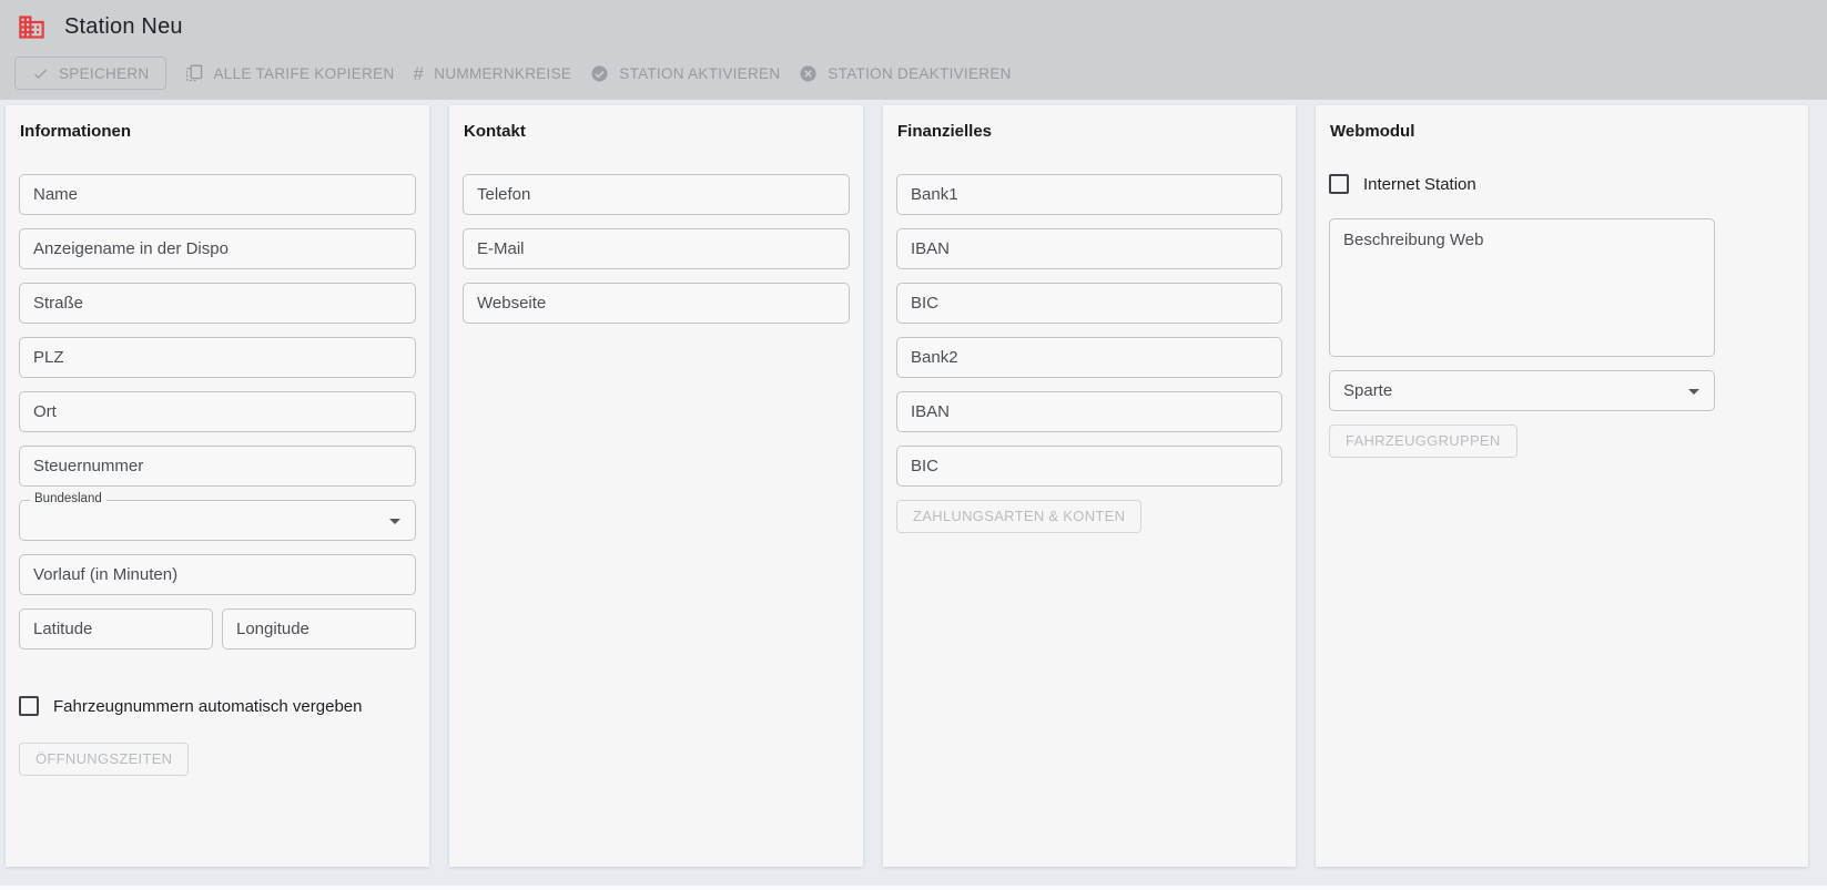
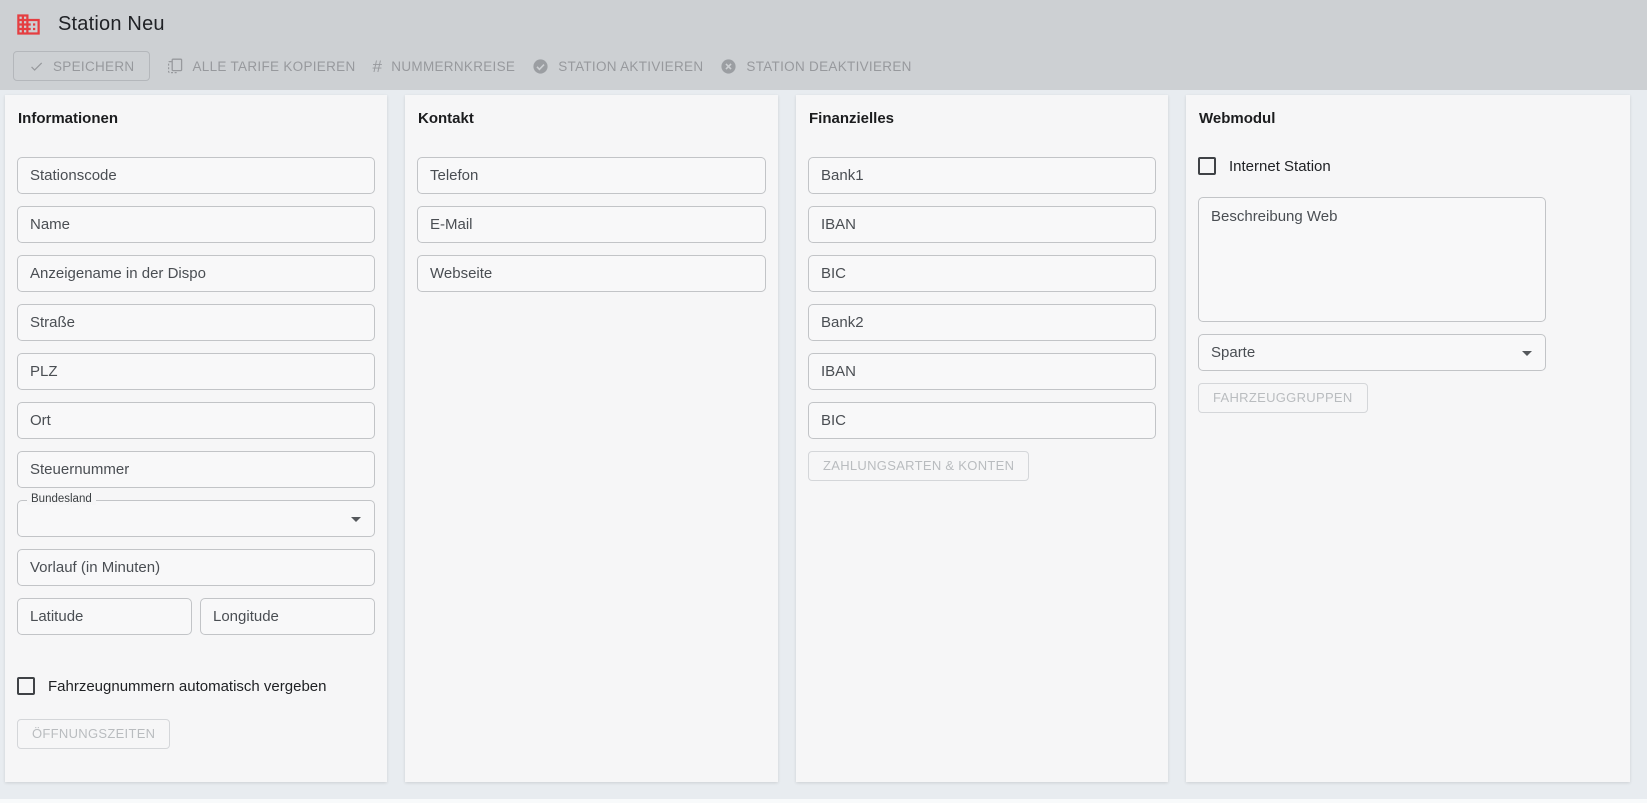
  Station Neu
  SPEICHERN
  ALLE TARIFE KOPIEREN
  #
  NUMMERNKREISE
  STATION AKTIVIEREN
  STATION DEAKTIVIEREN
  Informationen
+ Stationscode
  Name
  Anzeigename in der Dispo
  Straße
  PLZ
  Ort
  Steuernummer
  Bundesland
  Vorlauf (in Minuten)
  Latitude
  Longitude
  Fahrzeugnummern automatisch vergeben
  ÖFFNUNGSZEITEN
  Kontakt
  Telefon
  E-Mail
  Webseite
  Finanzielles
  Bank1
  IBAN
  BIC
  Bank2
  IBAN
  BIC
  ZAHLUNGSARTEN & KONTEN
  Webmodul
  Internet Station
  Beschreibung Web
  Sparte
  FAHRZEUGGRUPPEN
